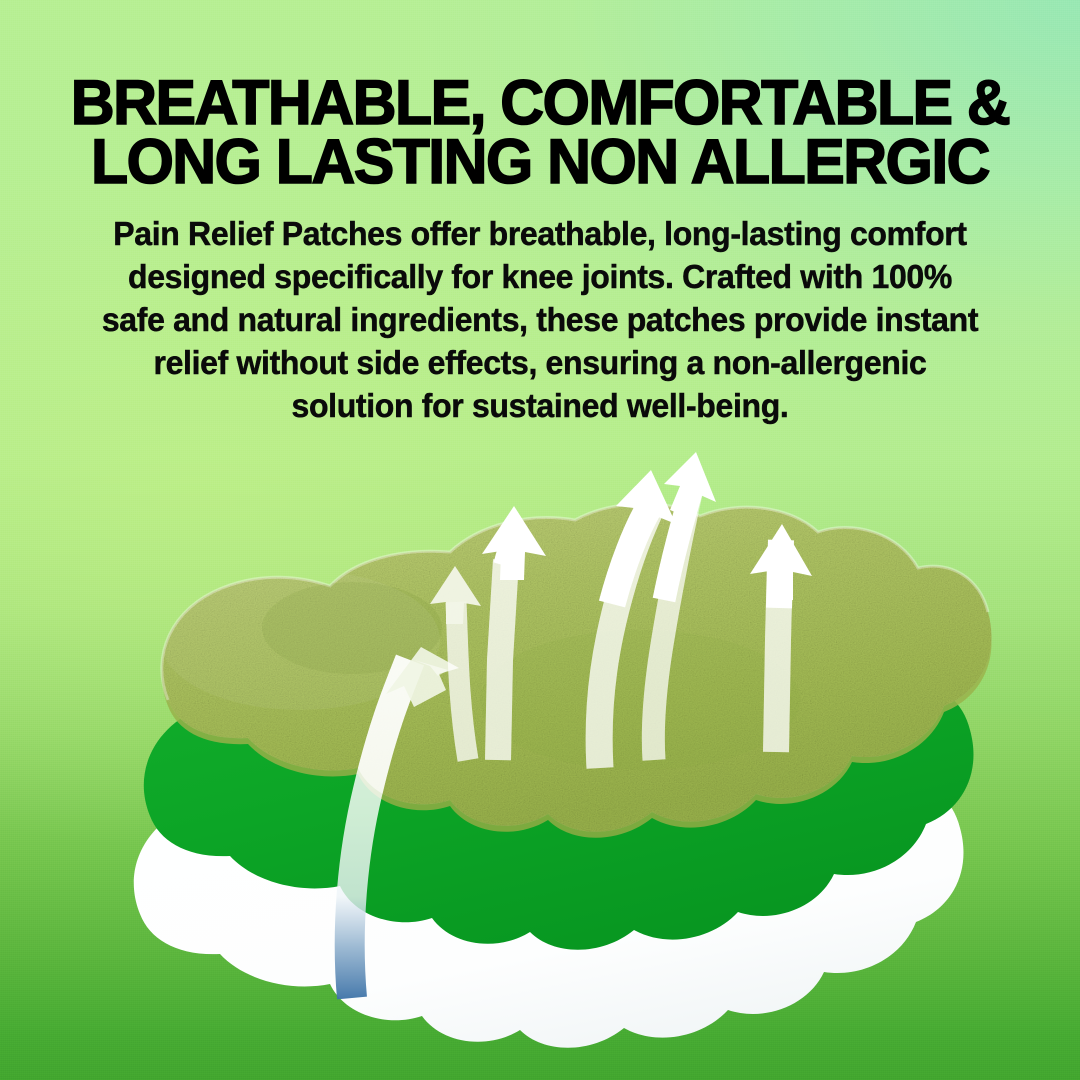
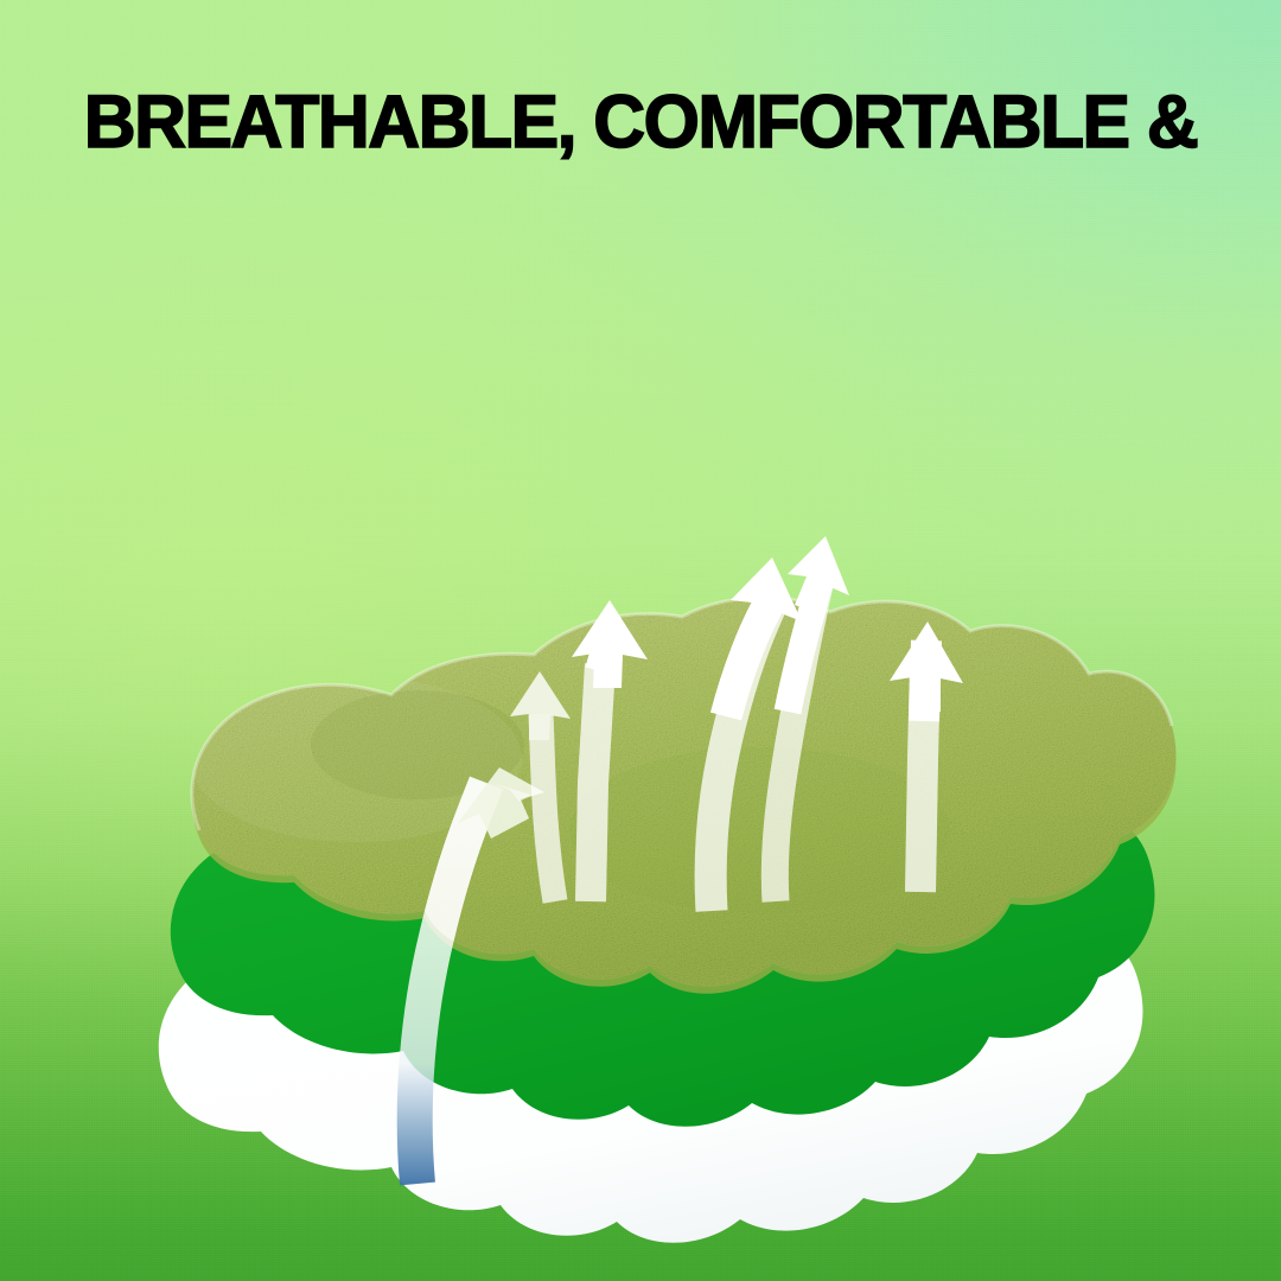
  BREATHABLE, COMFORTABLE &
- LONG LASTING NON ALLERGIC
- Pain Relief Patches offer breathable, long-lasting comfort designed specifically for knee joints. Crafted with 100% safe and natural ingredients, these patches provide instant relief without side effects, ensuring a non-allergenic solution for sustained well-being.
